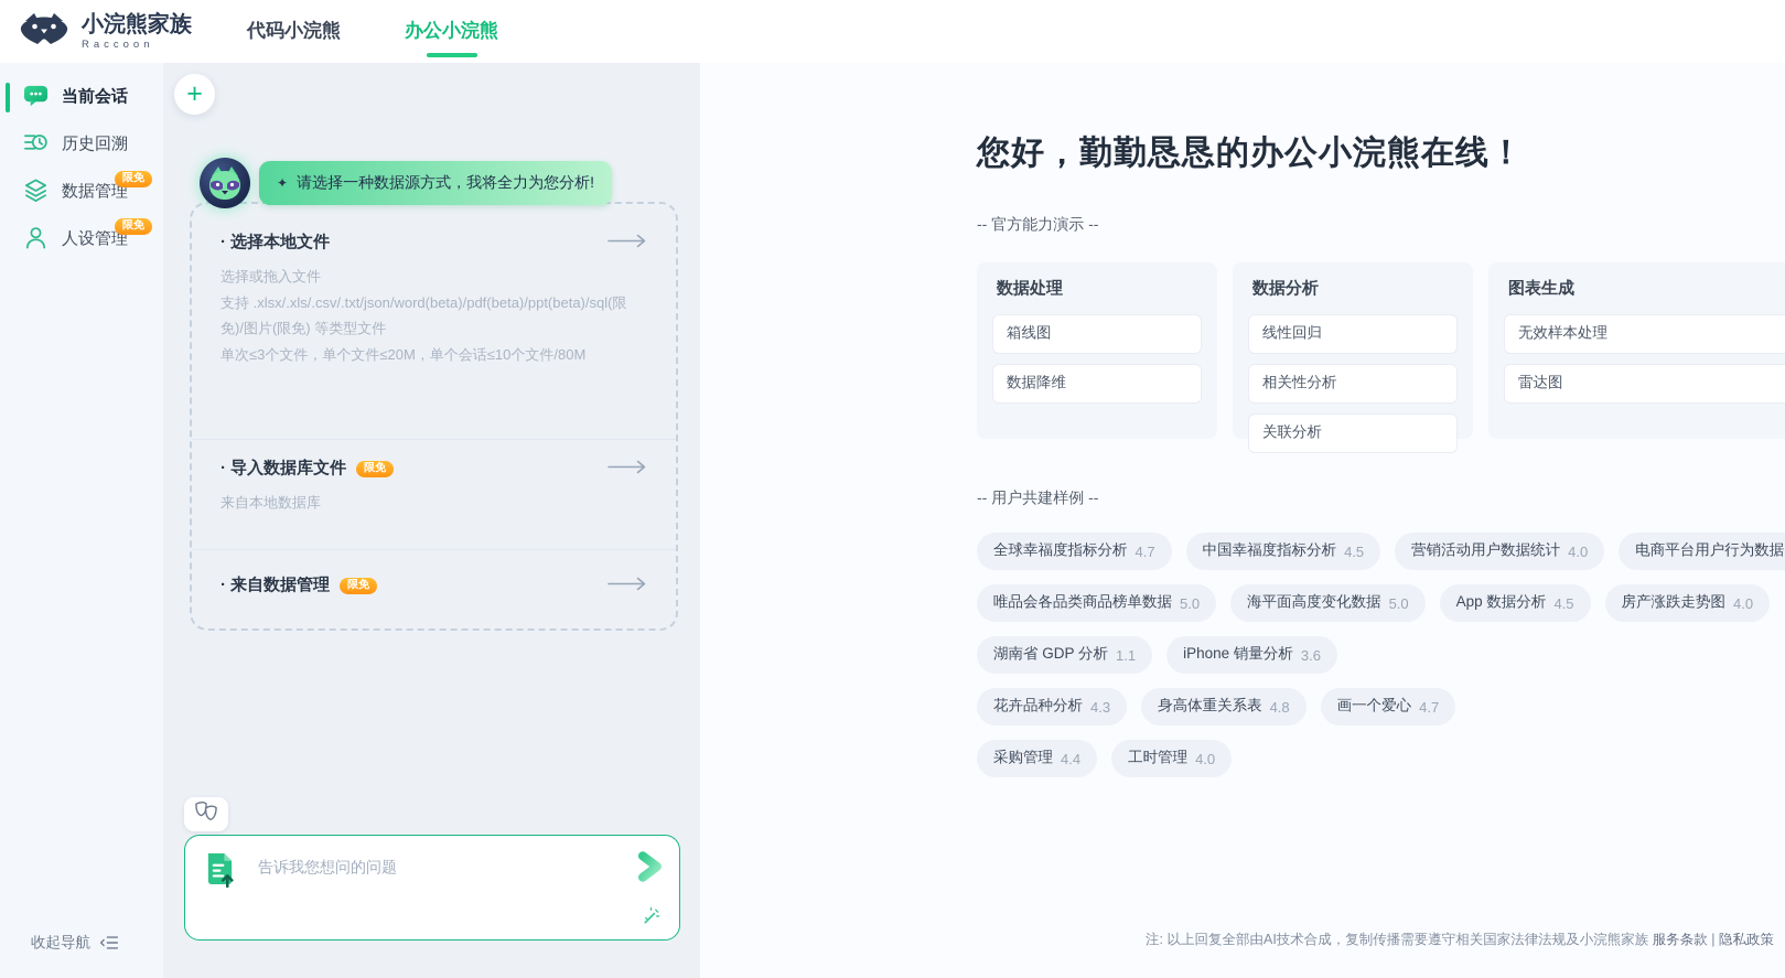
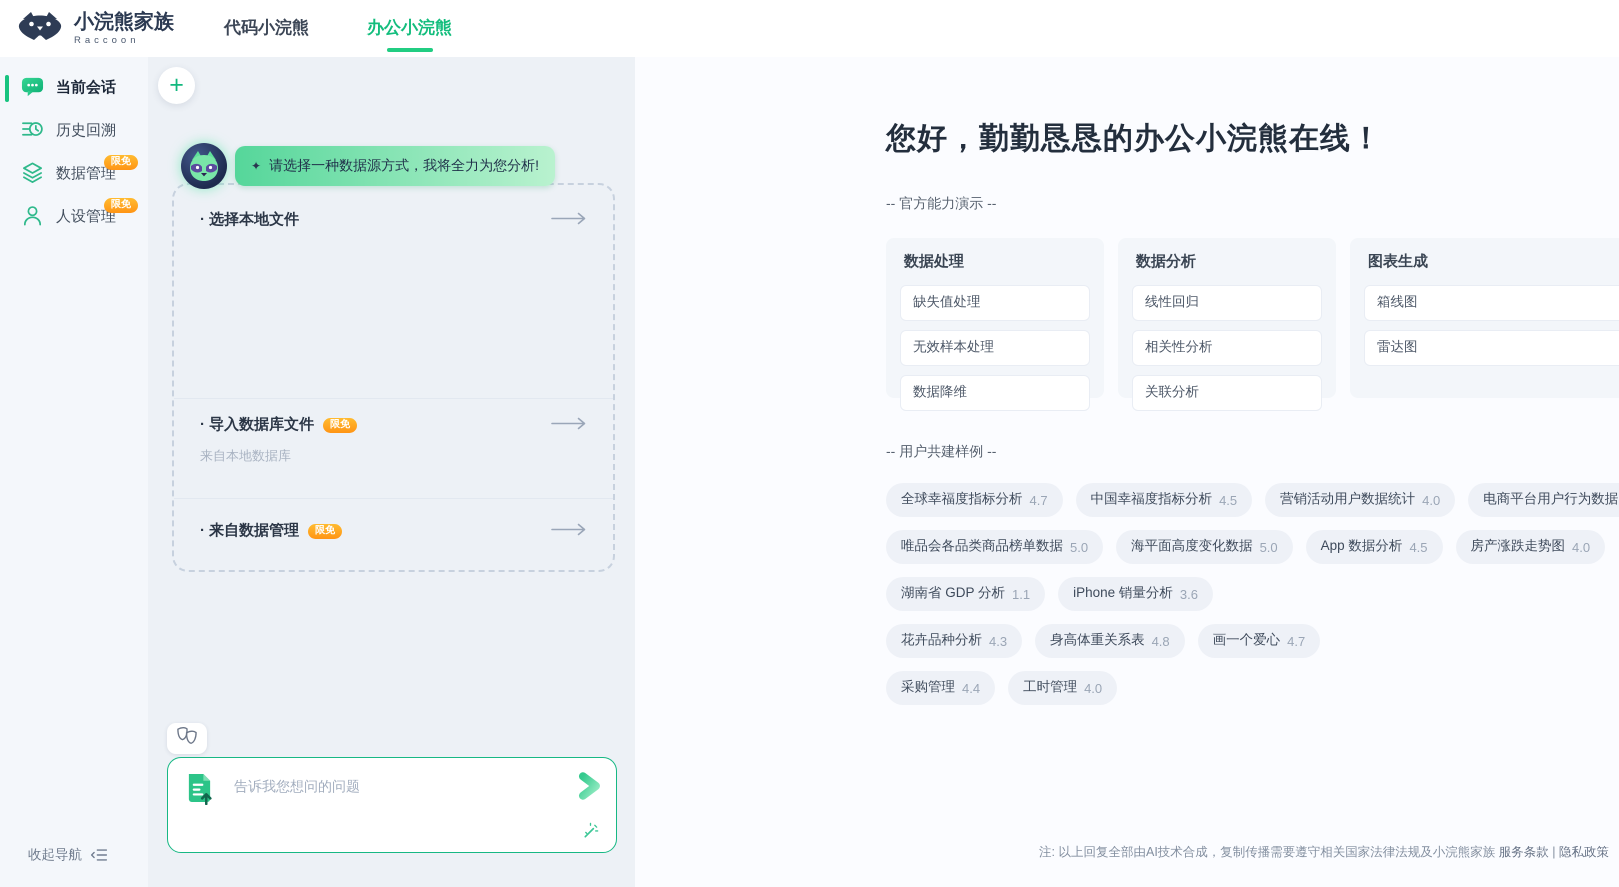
  小浣熊家族
  Raccoon
  代码小浣熊
  办公小浣熊
  当前会话
  历史回溯
  数据管理
  限免
  人设管理
  限免
  收起导航
  +
  ✦
  请选择一种数据源方式，我将全力为您分析!
  · 选择本地文件
- 选择或拖入文件
- 支持 .xlsx/.xls/.csv/.txt/json/word(beta)/pdf(beta)/ppt(beta)/sql(限免)/图片(限免) 等类型文件
- 单次≤3个文件，单个文件≤20M，单个会话≤10个文件/80M
  · 导入数据库文件
  限免
  来自本地数据库
  · 来自数据管理
  限免
  告诉我您想问的问题
  您好，勤勤恳恳的办公小浣熊在线！
  -- 官方能力演示 --
  数据处理
+ 缺失值处理
- 箱线图
+ 无效样本处理
  数据降维
  数据分析
  线性回归
  相关性分析
  关联分析
  图表生成
- 无效样本处理
+ 箱线图
  雷达图
  -- 用户共建样例 --
  全球幸福度指标分析
  4.7
  中国幸福度指标分析
  4.5
  营销活动用户数据统计
  4.0
  电商平台用户行为数据
  唯品会各品类商品榜单数据
  5.0
  海平面高度变化数据
  5.0
  App 数据分析
  4.5
  房产涨跌走势图
  4.0
  湖南省 GDP 分析
  1.1
  iPhone 销量分析
  3.6
  花卉品种分析
  4.3
  身高体重关系表
  4.8
  画一个爱心
  4.7
  采购管理
  4.4
  工时管理
  4.0
  注: 以上回复全部由AI技术合成，复制传播需要遵守相关国家法律法规及小浣熊家族 服务条款 | 隐私政策
